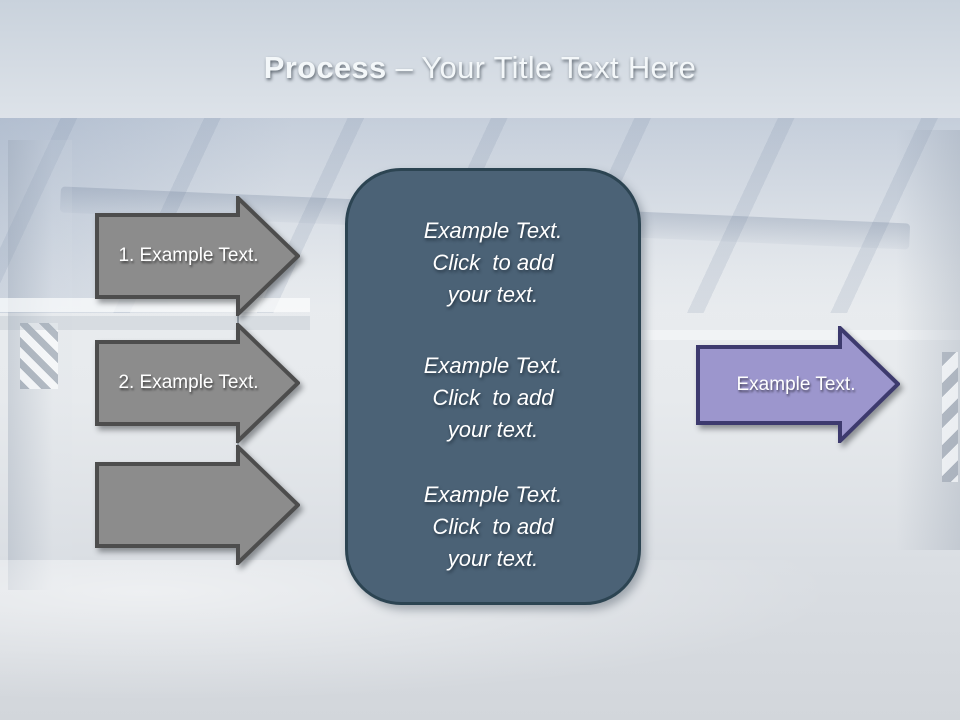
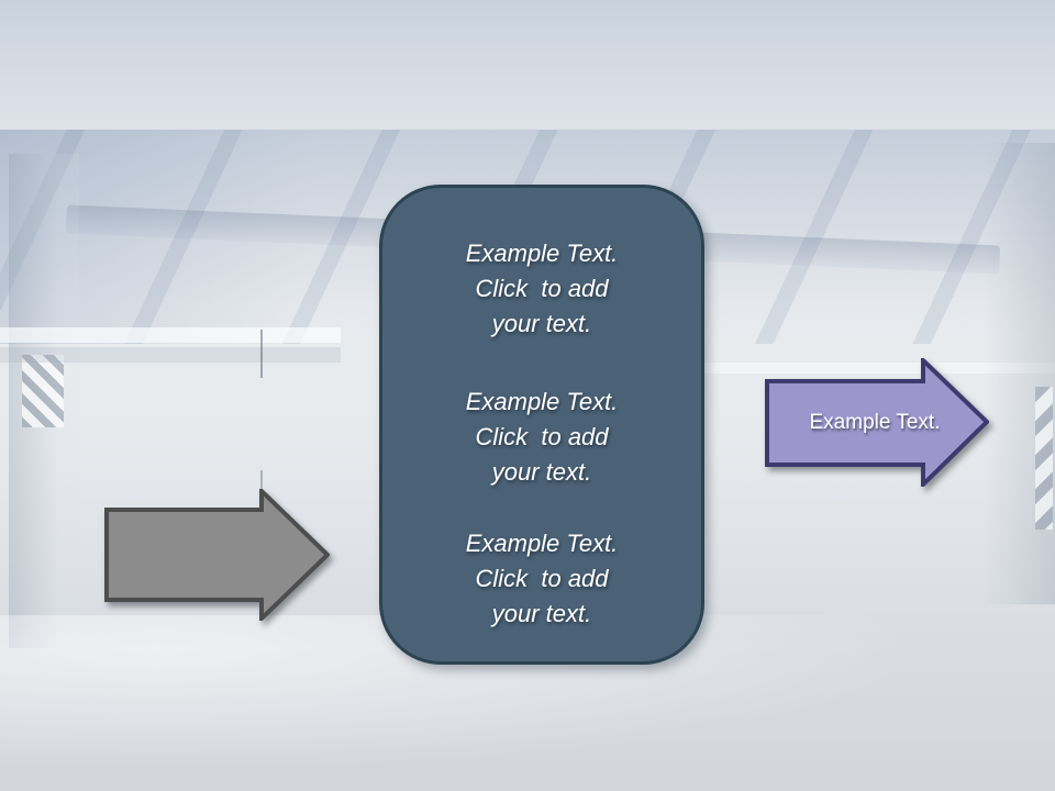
- Process – Your Title Text Here
- 1. Example Text.
- 2. Example Text.
  Example Text.
  Click to add
  your text.
  Example Text.
  Click to add
  your text.
  Example Text.
  Click to add
  your text.
  Example Text.
